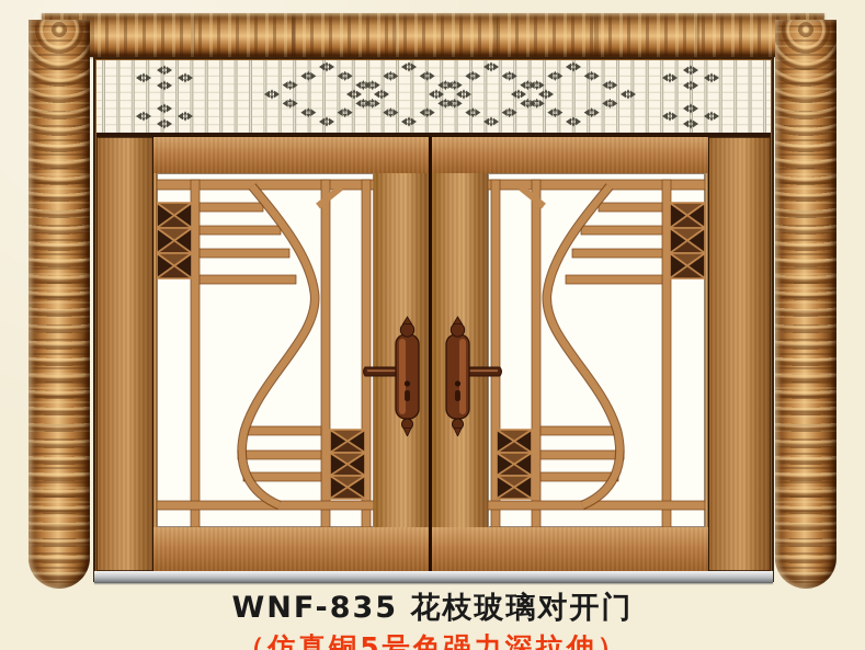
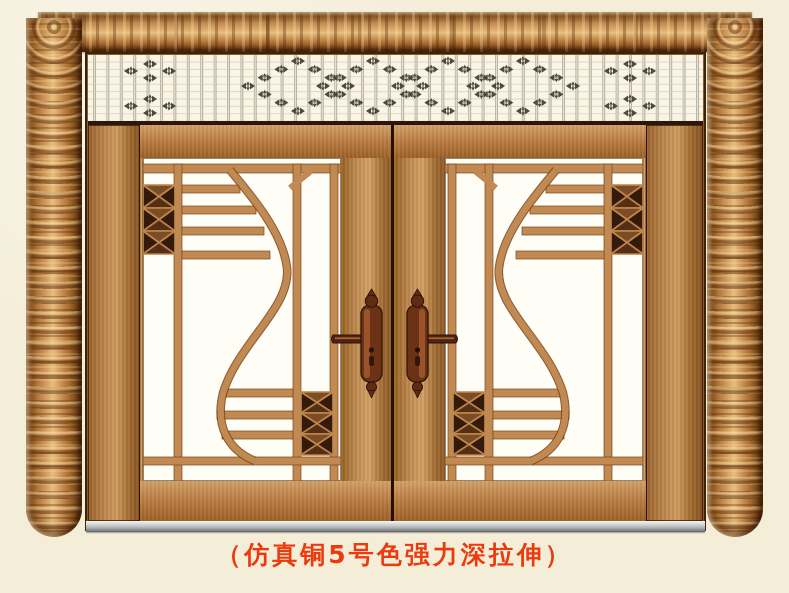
- WNF-835 花枝玻璃对开门
  （仿真铜5号色强力深拉伸）
